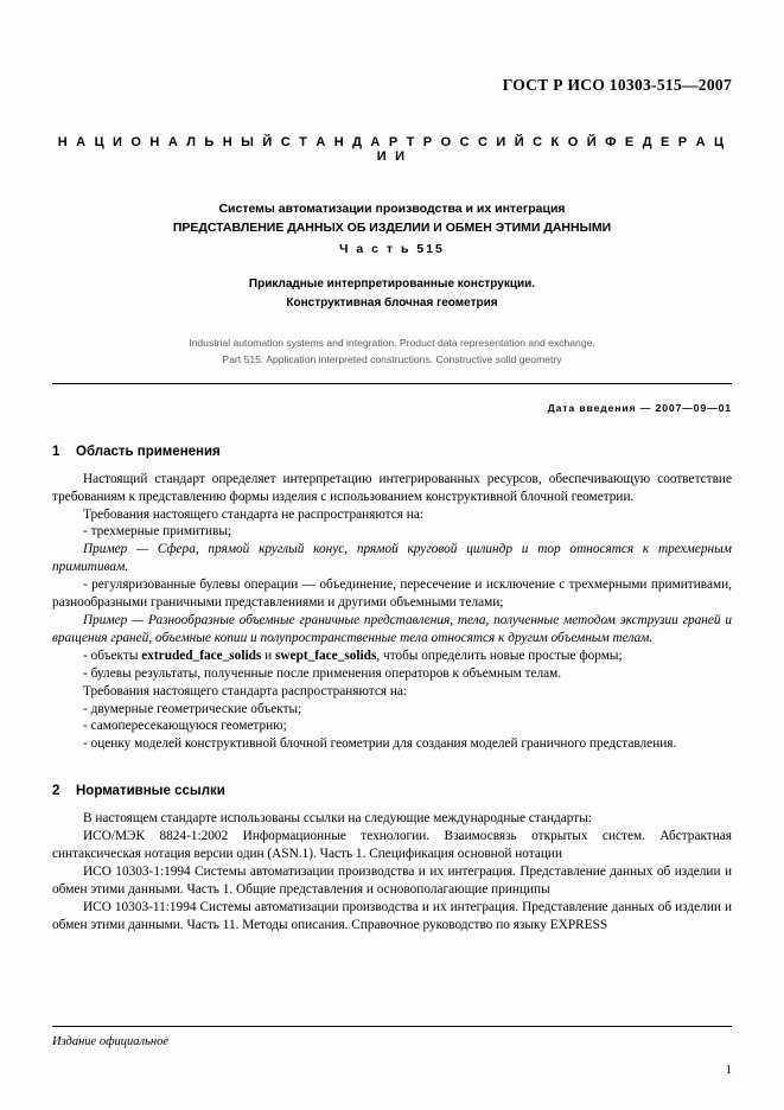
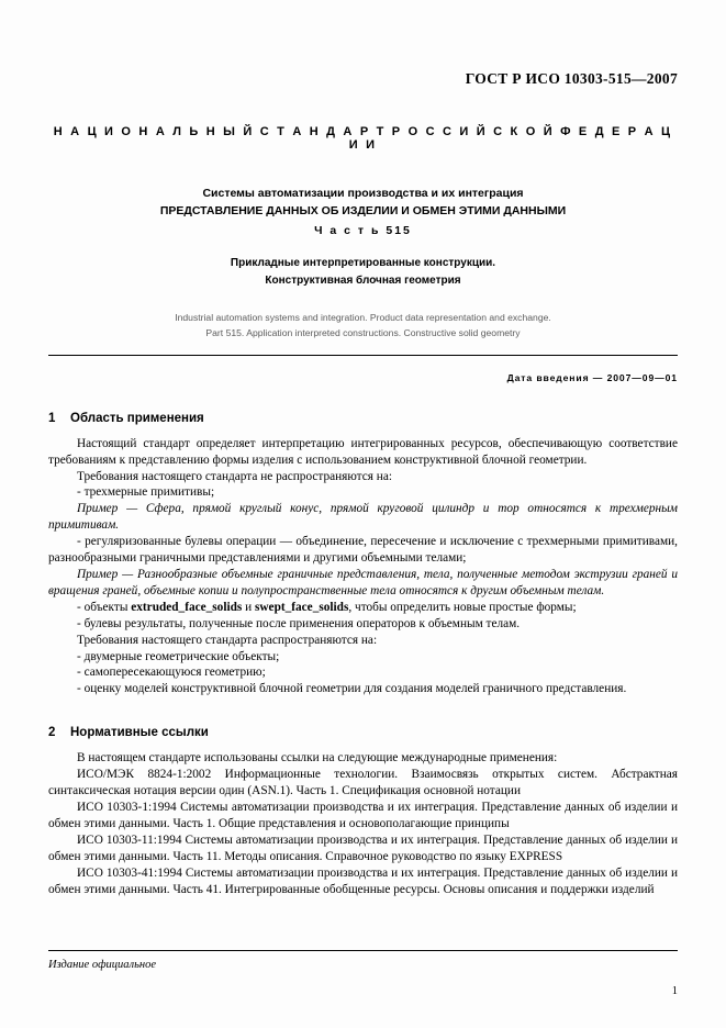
  ГОСТ Р ИСО 10303-515—2007
  Н А Ц И О Н А Л Ь Н Ы Й С Т А Н Д А Р Т Р О С С И Й С К О Й Ф Е Д Е Р А Ц И И
  Системы автоматизации производства и их интеграция
  ПРЕДСТАВЛЕНИЕ ДАННЫХ ОБ ИЗДЕЛИИ И ОБМЕН ЭТИМИ ДАННЫМИ
  Ч а с т ь 515
  Прикладные интерпретированные конструкции.
  Конструктивная блочная геометрия
  Industrial automation systems and integration. Product data representation and exchange.
  Part 515. Application interpreted constructions. Constructive solid geometry
  Дата введения — 2007—09—01
  1 Область применения
  Настоящий стандарт определяет интерпретацию интегрированных ресурсов, обеспечивающую соответствие требованиям к представлению формы изделия с использованием конструктивной блочной геометрии.
  Требования настоящего стандарта не распространяются на:
  - трехмерные примитивы;
  Пример — Сфера, прямой круглый конус, прямой круговой цилиндр и тор относятся к трехмерным примитивам.
  - регуляризованные булевы операции — объединение, пересечение и исключение с трехмерными примитивами, разнообразными граничными представлениями и другими объемными телами;
  Пример — Разнообразные объемные граничные представления, тела, полученные методом экструзии граней и вращения граней, объемные копии и полупространственные тела относятся к другим объемным телам.
  - объекты extruded_face_solids и swept_face_solids, чтобы определить новые простые формы;
  - булевы результаты, полученные после применения операторов к объемным телам.
  Требования настоящего стандарта распространяются на:
  - двумерные геометрические объекты;
  - самопересекающуюся геометрию;
  - оценку моделей конструктивной блочной геометрии для создания моделей граничного представления.
  2 Нормативные ссылки
- В настоящем стандарте использованы ссылки на следующие международные стандарты:
+ В настоящем стандарте использованы ссылки на следующие международные применения:
  ИСО/МЭК 8824-1:2002 Информационные технологии. Взаимосвязь открытых систем. Абстрактная синтаксическая нотация версии один (ASN.1). Часть 1. Спецификация основной нотации
  ИСО 10303-1:1994 Системы автоматизации производства и их интеграция. Представление данных об изделии и обмен этими данными. Часть 1. Общие представления и основополагающие принципы
  ИСО 10303-11:1994 Системы автоматизации производства и их интеграция. Представление данных об изделии и обмен этими данными. Часть 11. Методы описания. Справочное руководство по языку EXPRESS
+ ИСО 10303-41:1994 Системы автоматизации производства и их интеграция. Представление данных об изделии и обмен этими данными. Часть 41. Интегрированные обобщенные ресурсы. Основы описания и поддержки изделий
  Издание официальное
  1
